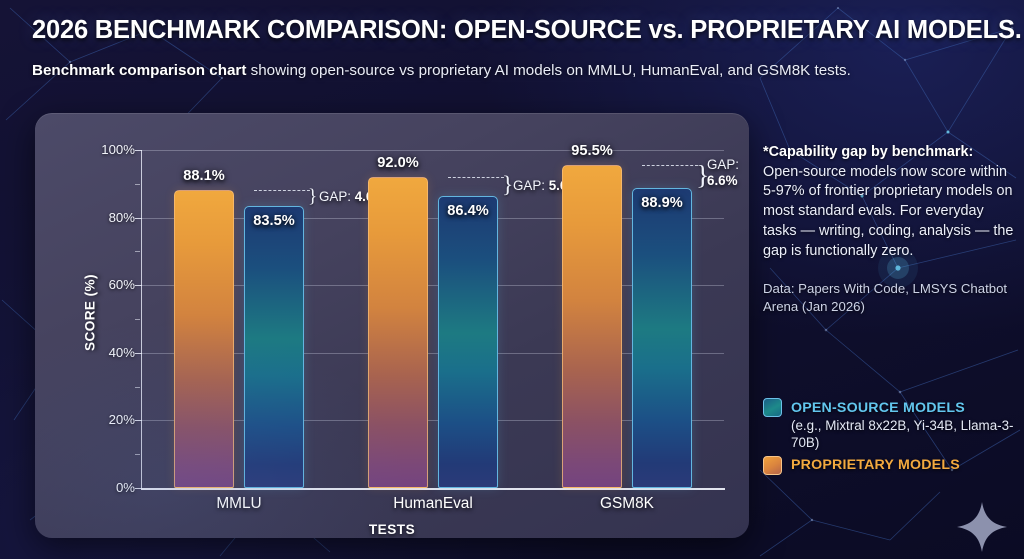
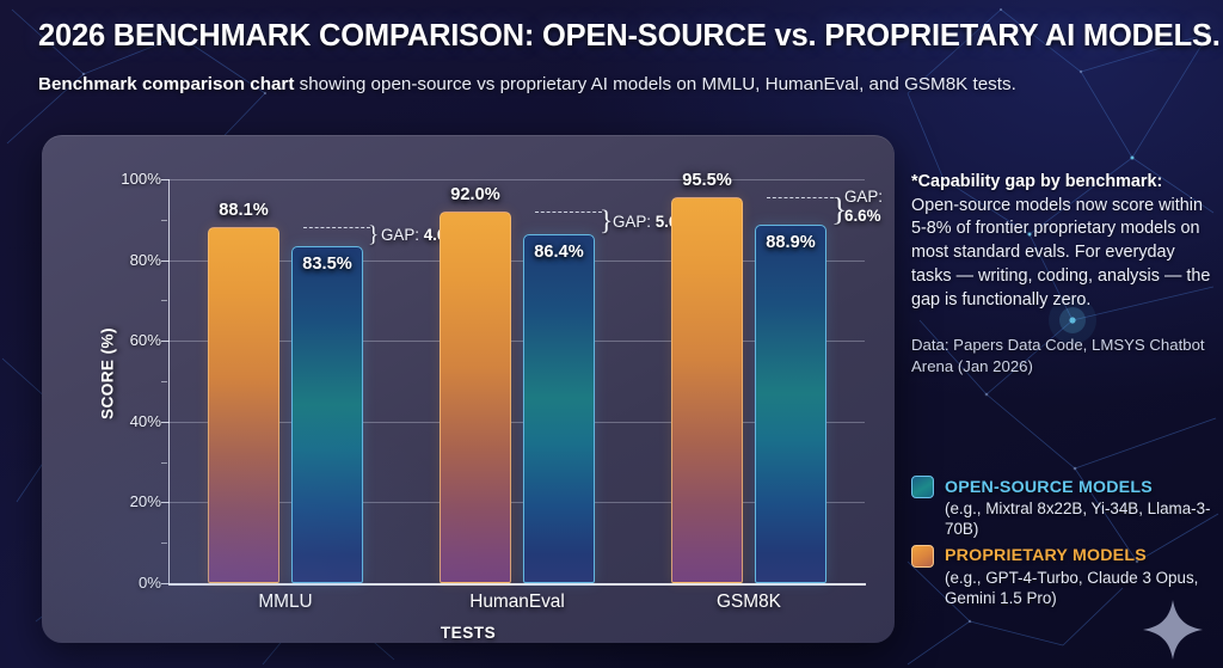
  2026 BENCHMARK COMPARISON: OPEN-SOURCE vs. PROPRIETARY AI MODELS.
  Benchmark comparison chart showing open-source vs proprietary AI models on MMLU, HumanEval, and GSM8K tests.
- *Capability gap by benchmark: Open-source models now score within 5-97% of frontier proprietary models on most standard evals. For everyday tasks — writing, coding, analysis — the gap is functionally zero.
+ *Capability gap by benchmark: Open-source models now score within 5-8% of frontier proprietary models on most standard evals. For everyday tasks — writing, coding, analysis — the gap is functionally zero.
- Data: Papers With Code, LMSYS Chatbot Arena (Jan 2026)
+ Data: Papers Data Code, LMSYS Chatbot Arena (Jan 2026)
  OPEN-SOURCE MODELS
  (e.g., Mixtral 8x22B, Yi-34B, Llama-3-70B)
  PROPRIETARY MODELS
+ (e.g., GPT-4-Turbo, Claude 3 Opus, Gemini 1.5 Pro)
